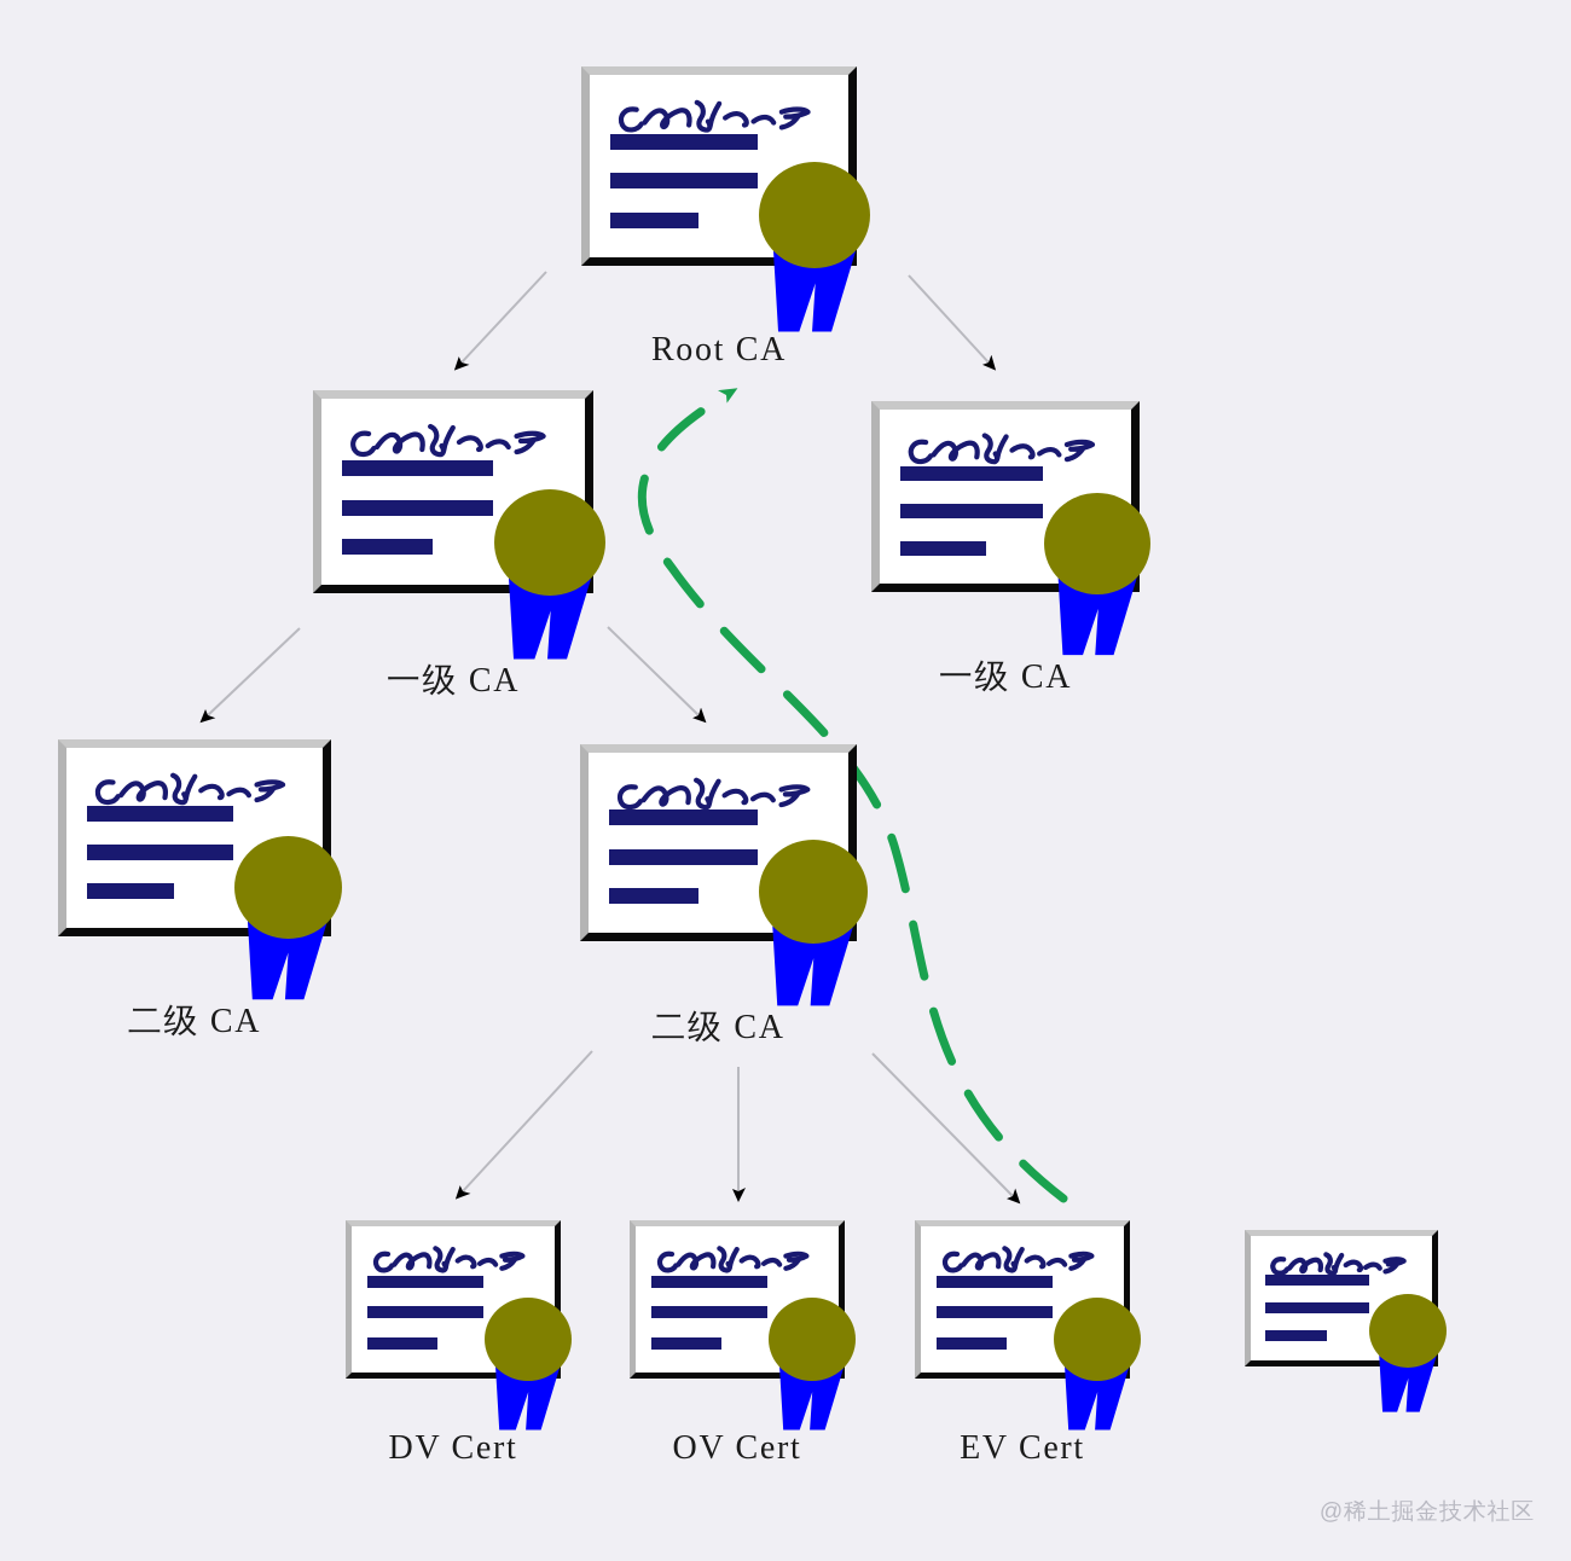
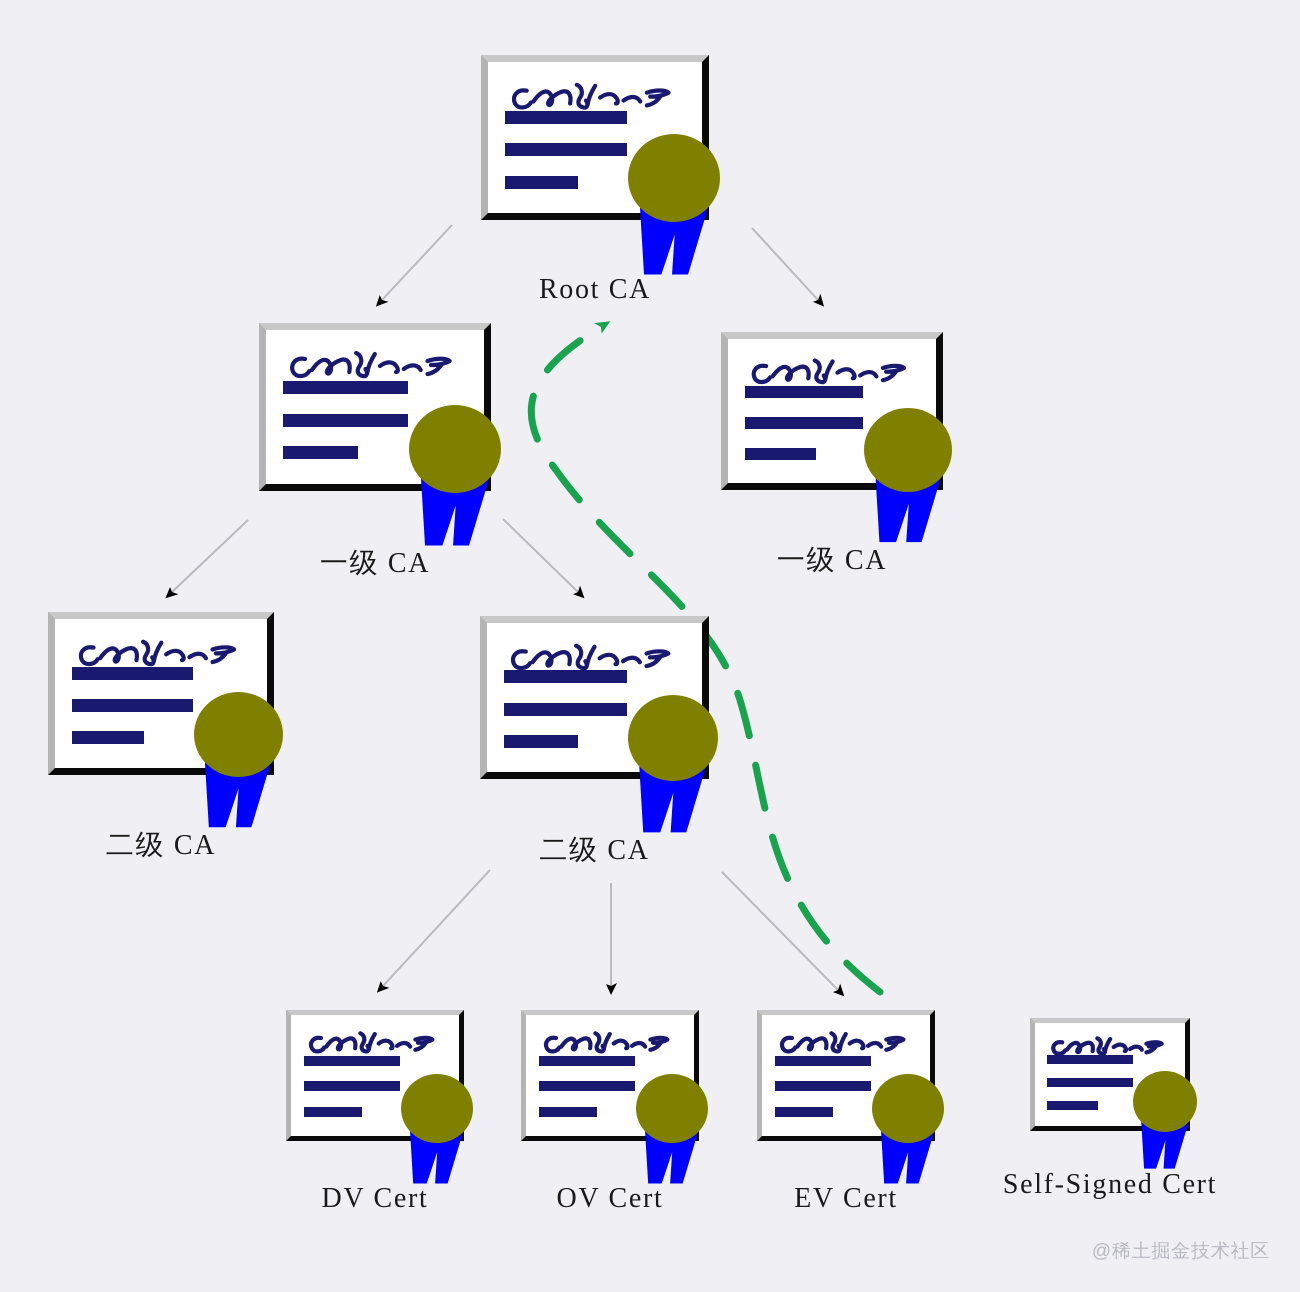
  Root CA
  一级 CA
  一级 CA
  二级 CA
  二级 CA
  DV Cert
  OV Cert
  EV Cert
+ Self-Signed Cert
  @稀土掘金技术社区
